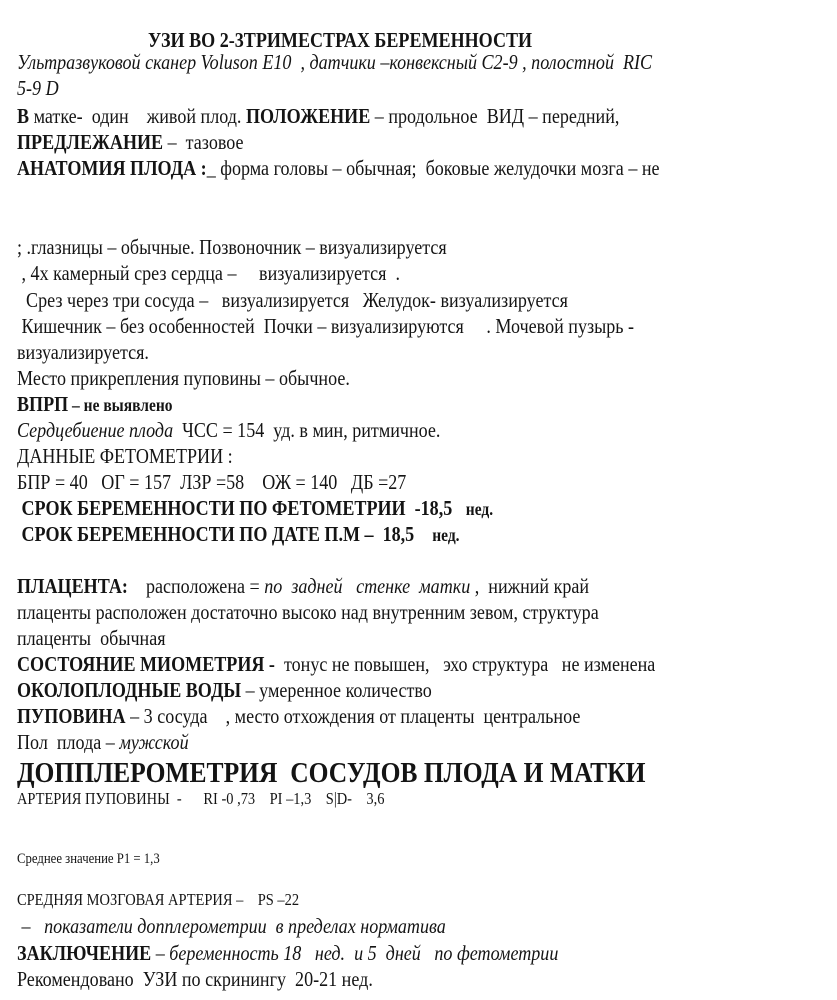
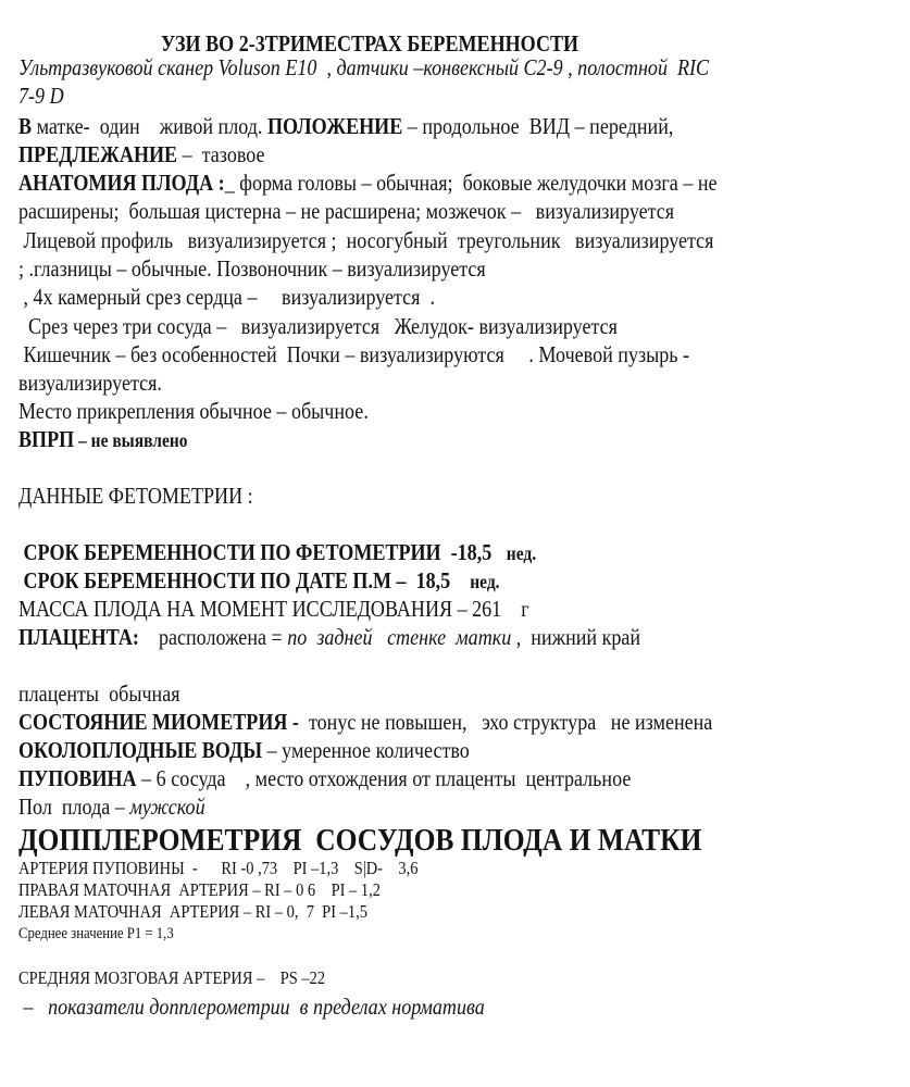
  УЗИ ВО 2-3ТРИМЕСТРАХ БЕРЕМЕННОСТИ
  Ультразвуковой сканер Voluson E10 , датчики –конвексный C2-9 , полостной RIC
- 5-9 D
+ 7-9 D
  В матке- один живой плод. ПОЛОЖЕНИЕ – продольное ВИД – передний,
  ПРЕДЛЕЖАНИЕ – тазовое
  АНАТОМИЯ ПЛОДА :_ форма головы – обычная; боковые желудочки мозга – не
+ расширены; большая цистерна – не расширена; мозжечок – визуализируется
+ Лицевой профиль визуализируется ; носогубный треугольник визуализируется
  ; .глазницы – обычные. Позвоночник – визуализируется
  , 4х камерный срез сердца – визуализируется .
  Срез через три сосуда – визуализируется Желудок- визуализируется
  Кишечник – без особенностей Почки – визуализируются . Мочевой пузырь -
  визуализируется.
- Место прикрепления пуповины – обычное.
+ Место прикрепления обычное – обычное.
  ВПРП – не выявлено
- Сердцебиение плода ЧСС = 154 уд. в мин, ритмичное.
  ДАННЫЕ ФЕТОМЕТРИИ :
- БПР = 40 ОГ = 157 ЛЗР =58 ОЖ = 140 ДБ =27
  СРОК БЕРЕМЕННОСТИ ПО ФЕТОМЕТРИИ -18,5 нед.
  СРОК БЕРЕМЕННОСТИ ПО ДАТЕ П.М – 18,5 нед.
+ МАССА ПЛОДА НА МОМЕНТ ИССЛЕДОВАНИЯ – 261 г
  ПЛАЦЕНТА: расположена = по задней стенке матки , нижний край
- плаценты расположен достаточно высоко над внутренним зевом, структура
  плаценты обычная
  СОСТОЯНИЕ МИОМЕТРИЯ - тонус не повышен, эхо структура не изменена
  ОКОЛОПЛОДНЫЕ ВОДЫ – умеренное количество
- ПУПОВИНА – 3 сосуда , место отхождения от плаценты центральное
+ ПУПОВИНА – 6 сосуда , место отхождения от плаценты центральное
  Пол плода – мужской
  ДОППЛЕРОМЕТРИЯ СОСУДОВ ПЛОДА И МАТКИ
  АРТЕРИЯ ПУПОВИНЫ - RI -0 ,73 PI –1,3 S|D- 3,6
+ ПРАВАЯ МАТОЧНАЯ АРТЕРИЯ – RI – 0 6 PI – 1,2
+ ЛЕВАЯ МАТОЧНАЯ АРТЕРИЯ – RI – 0, 7 PI –1,5
  Среднее значение P1 = 1,3
  СРЕДНЯЯ МОЗГОВАЯ АРТЕРИЯ – PS –22
  – показатели допплерометрии в пределах норматива
- ЗАКЛЮЧЕНИЕ – беременность 18 нед. и 5 дней по фетометрии
- Рекомендовано УЗИ по скринингу 20-21 нед.
